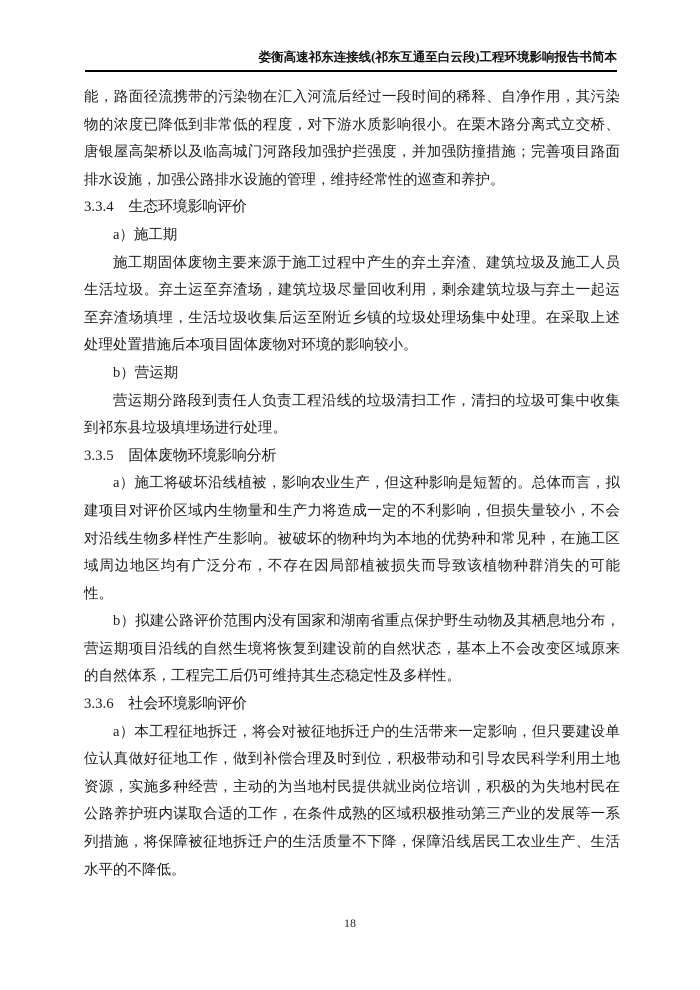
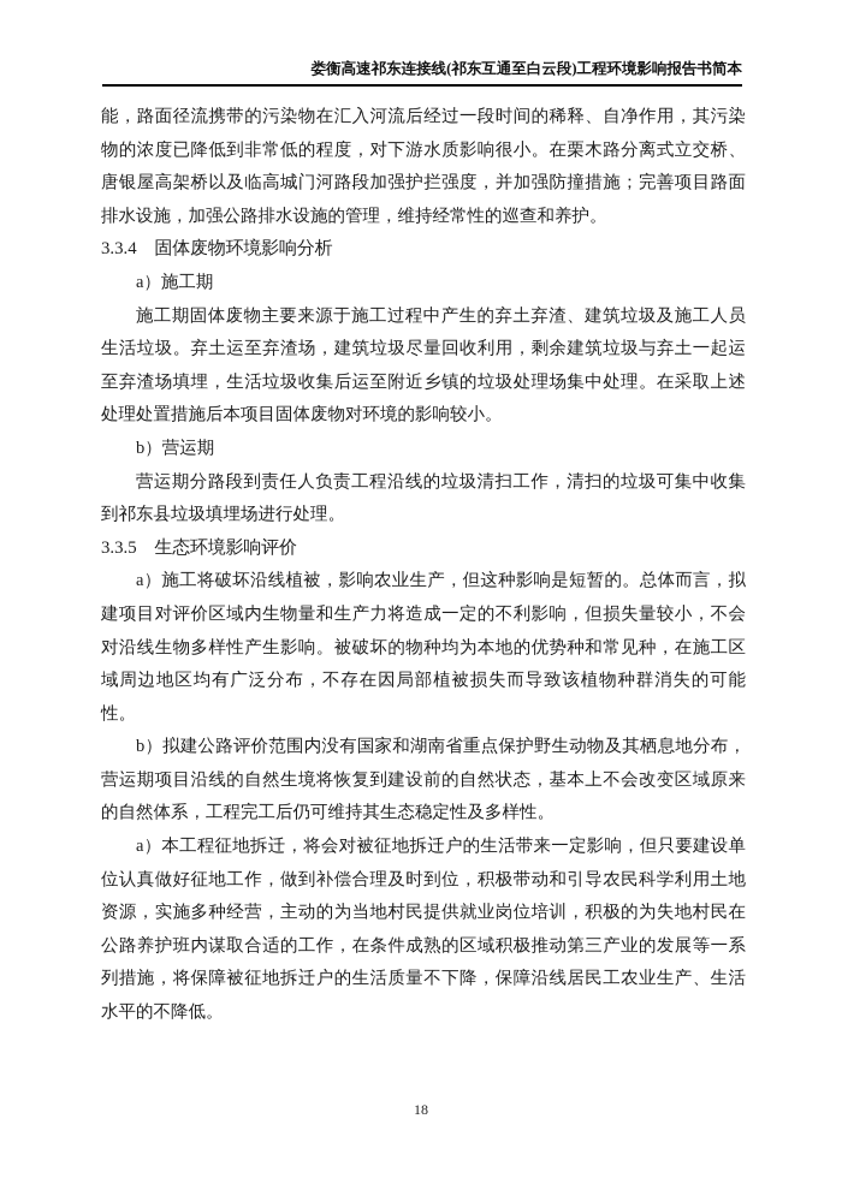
  娄衡高速祁东连接线(祁东互通至白云段)工程环境影响报告书简本
  能，路面径流携带的污染物在汇入河流后经过一段时间的稀释、自净作用，其污染物的浓度已降低到非常低的程度，对下游水质影响很小。在栗木路分离式立交桥、唐银屋高架桥以及临高城门河路段加强护拦强度，并加强防撞措施；完善项目路面排水设施，加强公路排水设施的管理，维持经常性的巡查和养护。
- 3.3.4 生态环境影响评价
+ 3.3.4 固体废物环境影响分析
  a）施工期
  施工期固体废物主要来源于施工过程中产生的弃土弃渣、建筑垃圾及施工人员生活垃圾。弃土运至弃渣场，建筑垃圾尽量回收利用，剩余建筑垃圾与弃土一起运至弃渣场填埋，生活垃圾收集后运至附近乡镇的垃圾处理场集中处理。在采取上述处理处置措施后本项目固体废物对环境的影响较小。
  b）营运期
  营运期分路段到责任人负责工程沿线的垃圾清扫工作，清扫的垃圾可集中收集到祁东县垃圾填埋场进行处理。
- 3.3.5 固体废物环境影响分析
+ 3.3.5 生态环境影响评价
  a）施工将破坏沿线植被，影响农业生产，但这种影响是短暂的。总体而言，拟建项目对评价区域内生物量和生产力将造成一定的不利影响，但损失量较小，不会对沿线生物多样性产生影响。被破坏的物种均为本地的优势种和常见种，在施工区域周边地区均有广泛分布，不存在因局部植被损失而导致该植物种群消失的可能性。
  b）拟建公路评价范围内没有国家和湖南省重点保护野生动物及其栖息地分布，营运期项目沿线的自然生境将恢复到建设前的自然状态，基本上不会改变区域原来的自然体系，工程完工后仍可维持其生态稳定性及多样性。
- 3.3.6 社会环境影响评价
  a）本工程征地拆迁，将会对被征地拆迁户的生活带来一定影响，但只要建设单位认真做好征地工作，做到补偿合理及时到位，积极带动和引导农民科学利用土地资源，实施多种经营，主动的为当地村民提供就业岗位培训，积极的为失地村民在公路养护班内谋取合适的工作，在条件成熟的区域积极推动第三产业的发展等一系列措施，将保障被征地拆迁户的生活质量不下降，保障沿线居民工农业生产、生活水平的不降低。
  18
